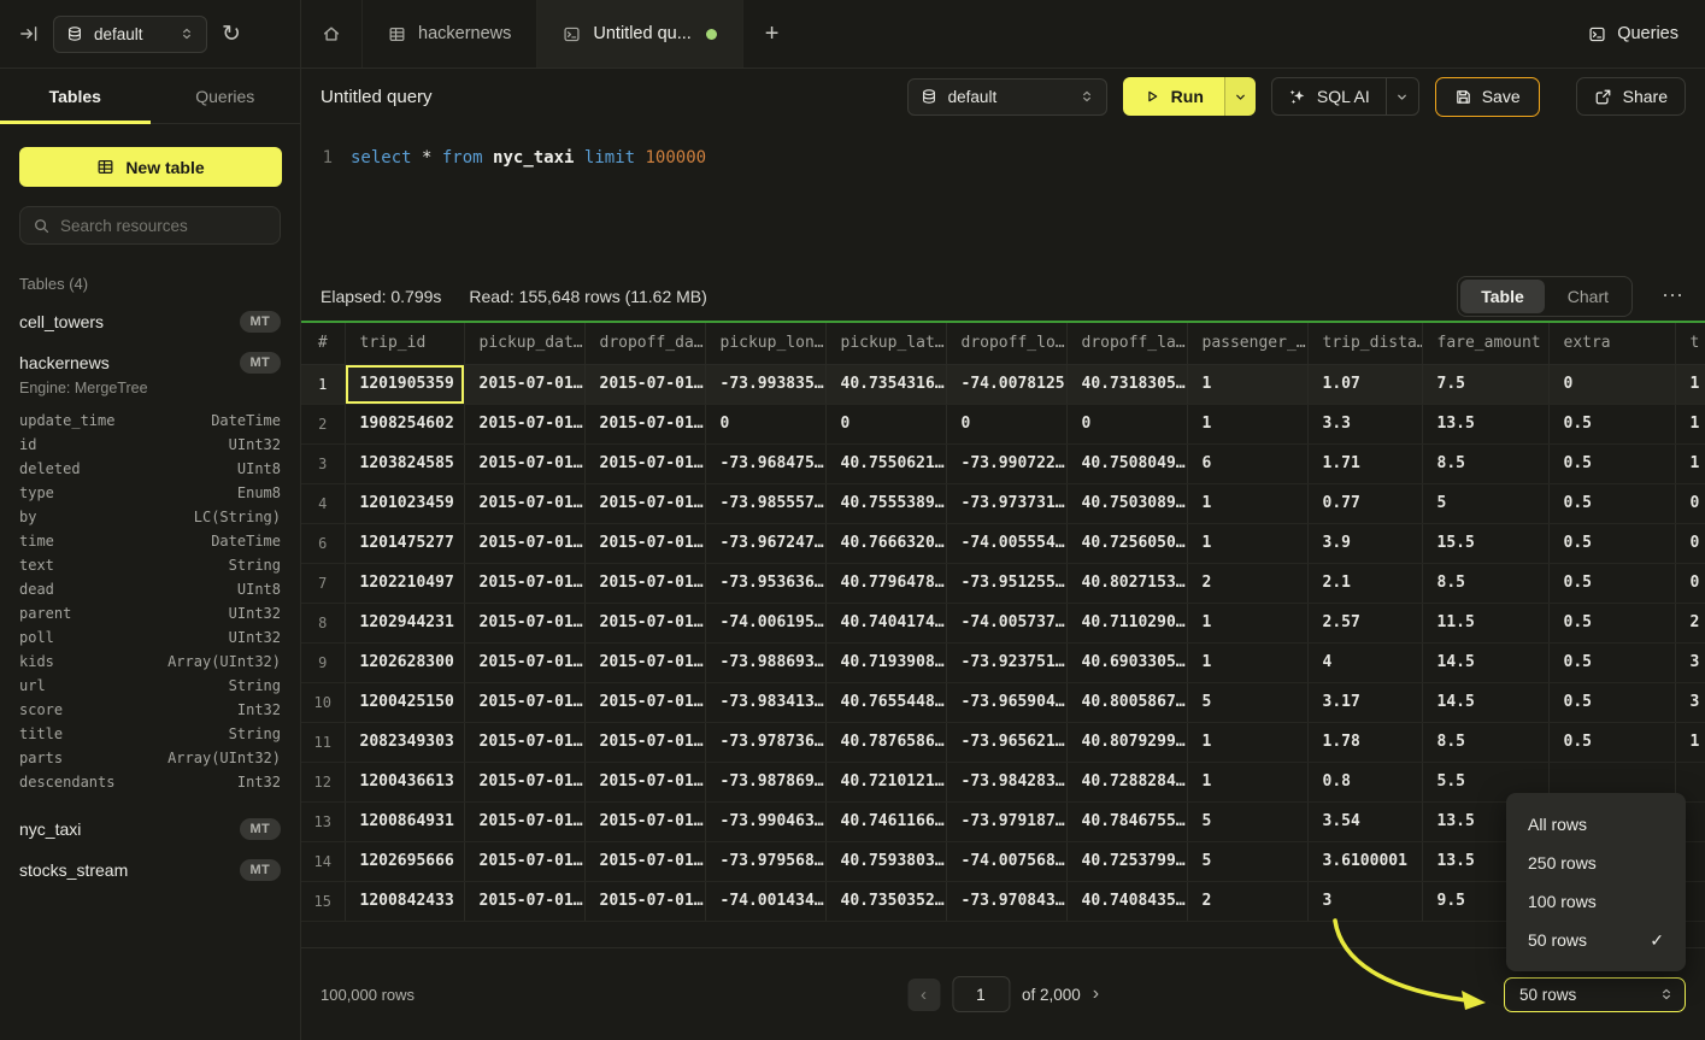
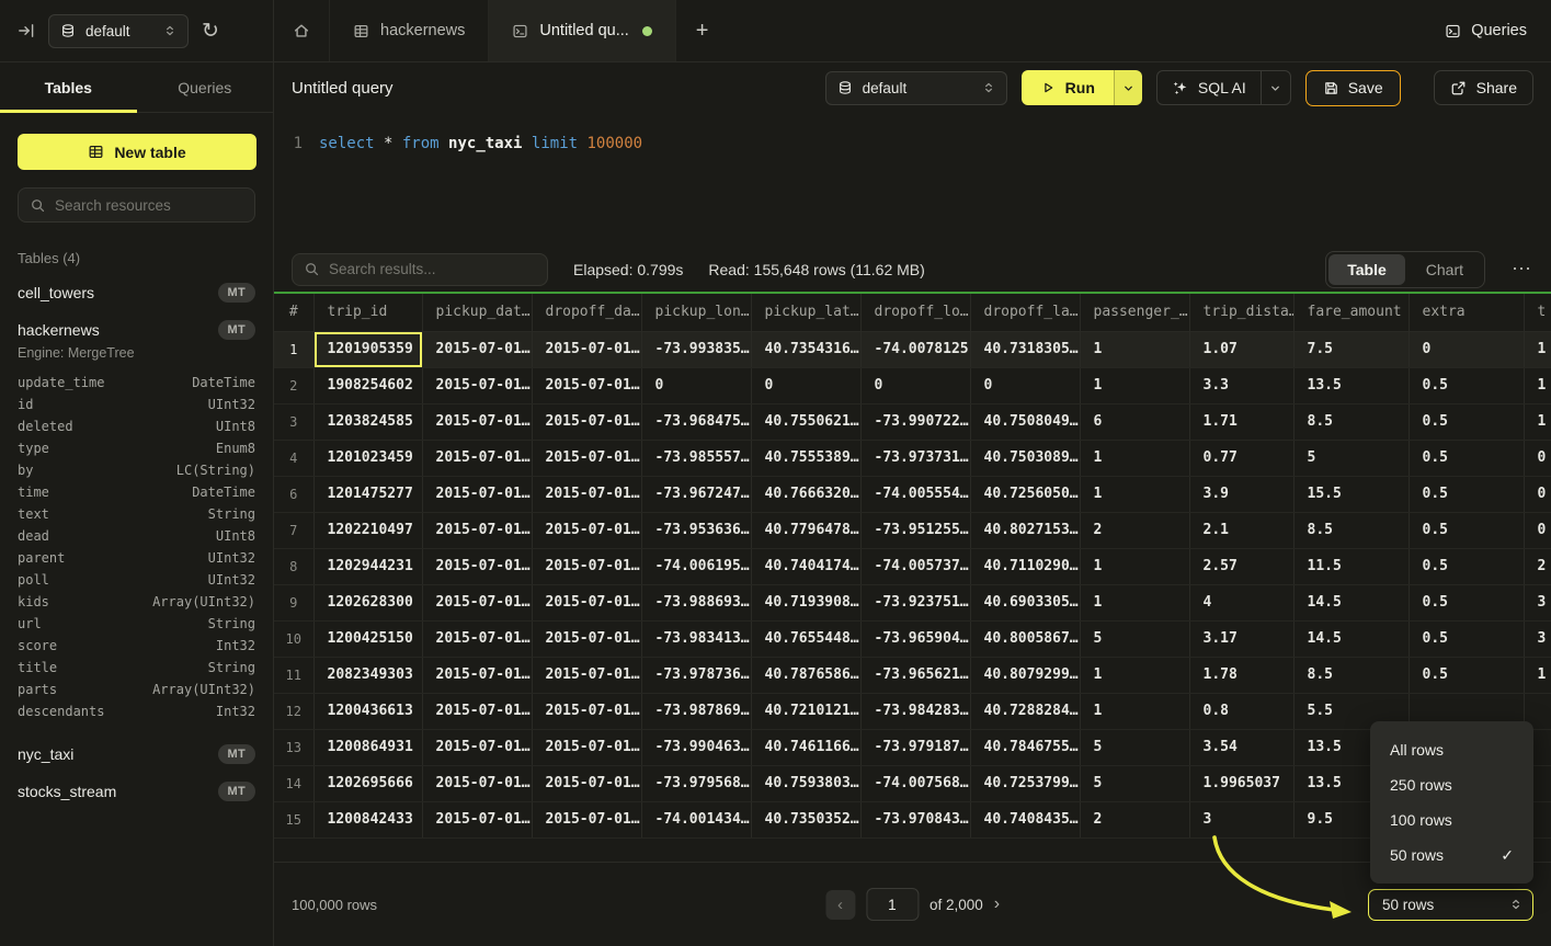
  default
  ↻
  hackernews
  Untitled qu...
  +
  Queries
  Tables
  Queries
  New table
  Search resources
  Tables (4)
  cell_towers
  MT
  hackernews
  MT
  Engine: MergeTree
  update_time
  DateTime
  id
  UInt32
  deleted
  UInt8
  type
  Enum8
  by
  LC(String)
  time
  DateTime
  text
  String
  dead
  UInt8
  parent
  UInt32
  poll
  UInt32
  kids
  Array(UInt32)
  url
  String
  score
  Int32
  title
  String
  parts
  Array(UInt32)
  descendants
  Int32
  nyc_taxi
  MT
  stocks_stream
  MT
  Untitled query
  default
  Run
  SQL AI
  Save
  Share
  1
  select * from nyc_taxi limit 100000
+ Search results...
  Elapsed: 0.799s
  Read: 155,648 rows (11.62 MB)
  Table
  Chart
  ⋯
  #	trip_id	pickup_dat…	dropoff_da…	pickup_lon…	pickup_lat…	dropoff_lo…	dropoff_la…	passenger_…	trip_dista…	fare_amount	extra	t
  1	1201905359	2015-07-01…	2015-07-01…	-73.993835…	40.7354316…	-74.0078125	40.7318305…	1	1.07	7.5	0	1
  2	1908254602	2015-07-01…	2015-07-01…	0	0	0	0	1	3.3	13.5	0.5	1
  3	1203824585	2015-07-01…	2015-07-01…	-73.968475…	40.7550621…	-73.990722…	40.7508049…	6	1.71	8.5	0.5	1
  4	1201023459	2015-07-01…	2015-07-01…	-73.985557…	40.7555389…	-73.973731…	40.7503089…	1	0.77	5	0.5	0
  6	1201475277	2015-07-01…	2015-07-01…	-73.967247…	40.7666320…	-74.005554…	40.7256050…	1	3.9	15.5	0.5	0
  7	1202210497	2015-07-01…	2015-07-01…	-73.953636…	40.7796478…	-73.951255…	40.8027153…	2	2.1	8.5	0.5	0
  8	1202944231	2015-07-01…	2015-07-01…	-74.006195…	40.7404174…	-74.005737…	40.7110290…	1	2.57	11.5	0.5	2
  9	1202628300	2015-07-01…	2015-07-01…	-73.988693…	40.7193908…	-73.923751…	40.6903305…	1	4	14.5	0.5	3
  10	1200425150	2015-07-01…	2015-07-01…	-73.983413…	40.7655448…	-73.965904…	40.8005867…	5	3.17	14.5	0.5	3
  11	2082349303	2015-07-01…	2015-07-01…	-73.978736…	40.7876586…	-73.965621…	40.8079299…	1	1.78	8.5	0.5	1
  12	1200436613	2015-07-01…	2015-07-01…	-73.987869…	40.7210121…	-73.984283…	40.7288284…	1	0.8	5.5
  13	1200864931	2015-07-01…	2015-07-01…	-73.990463…	40.7461166…	-73.979187…	40.7846755…	5	3.54	13.5
- 14	1202695666	2015-07-01…	2015-07-01…	-73.979568…	40.7593803…	-74.007568…	40.7253799…	5	3.6100001	13.5
+ 14	1202695666	2015-07-01…	2015-07-01…	-73.979568…	40.7593803…	-74.007568…	40.7253799…	5	1.9965037	13.5
  15	1200842433	2015-07-01…	2015-07-01…	-74.001434…	40.7350352…	-73.970843…	40.7408435…	2	3	9.5
  100,000 rows
  ‹
  1
  of 2,000
  ›
  50 rows
  All rows
  250 rows
  100 rows
  50 rows
  ✓
